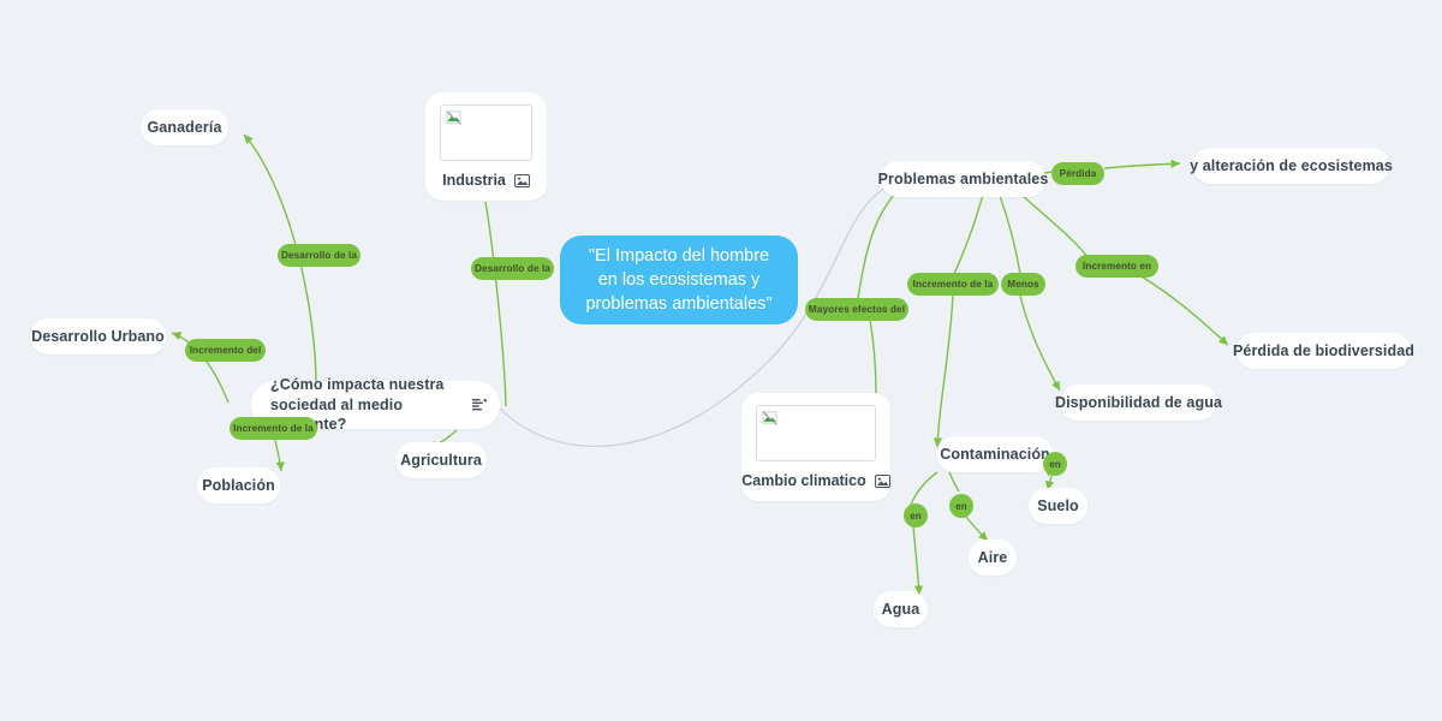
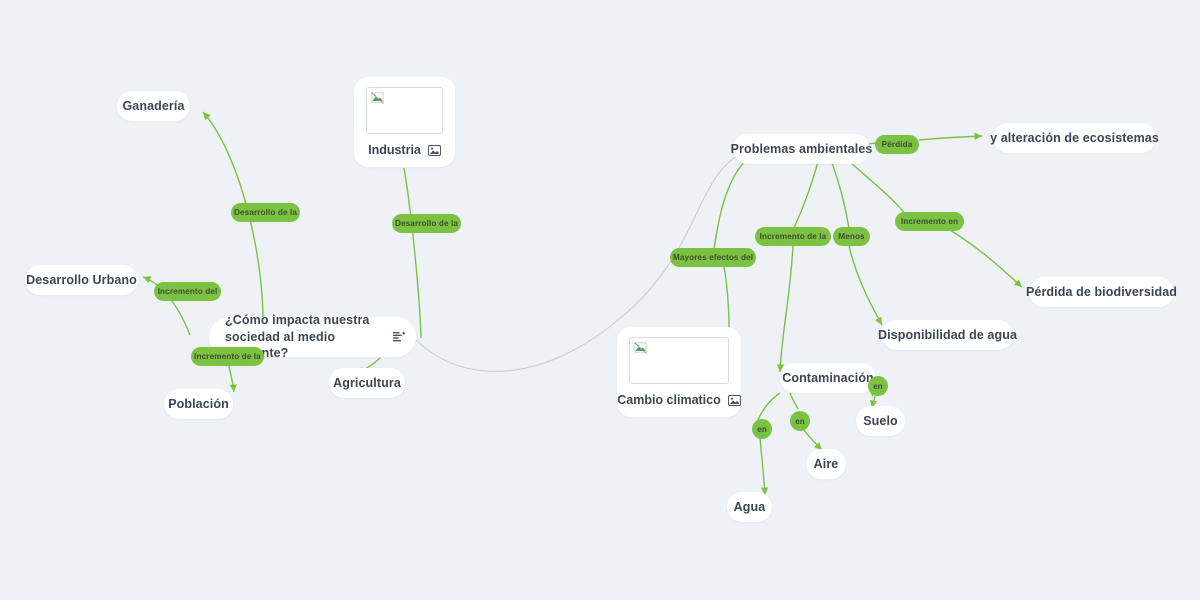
  Ganadería
  Industria
  Desarrollo Urbano
  ¿Cómo impacta nuestra sociedad al medio nte?
  Población
  Agricultura
  Problemas ambientales
  y alteración de ecosistemas
  Pérdida de biodiversidad
  Disponibilidad de agua
  Cambio climatico
  Contaminació
  Suelo
  Aire
  Agua
  Desarrollo de la
  Desarrollo de la
  Incremento del
  Incremento de la
  Mayores efectos del
  Incremento de la
  Menos
  Pérdida
  Incremento en
  en
  en
  en
- "El Impacto del hombre en los ecosistemas y problemas ambientales"
